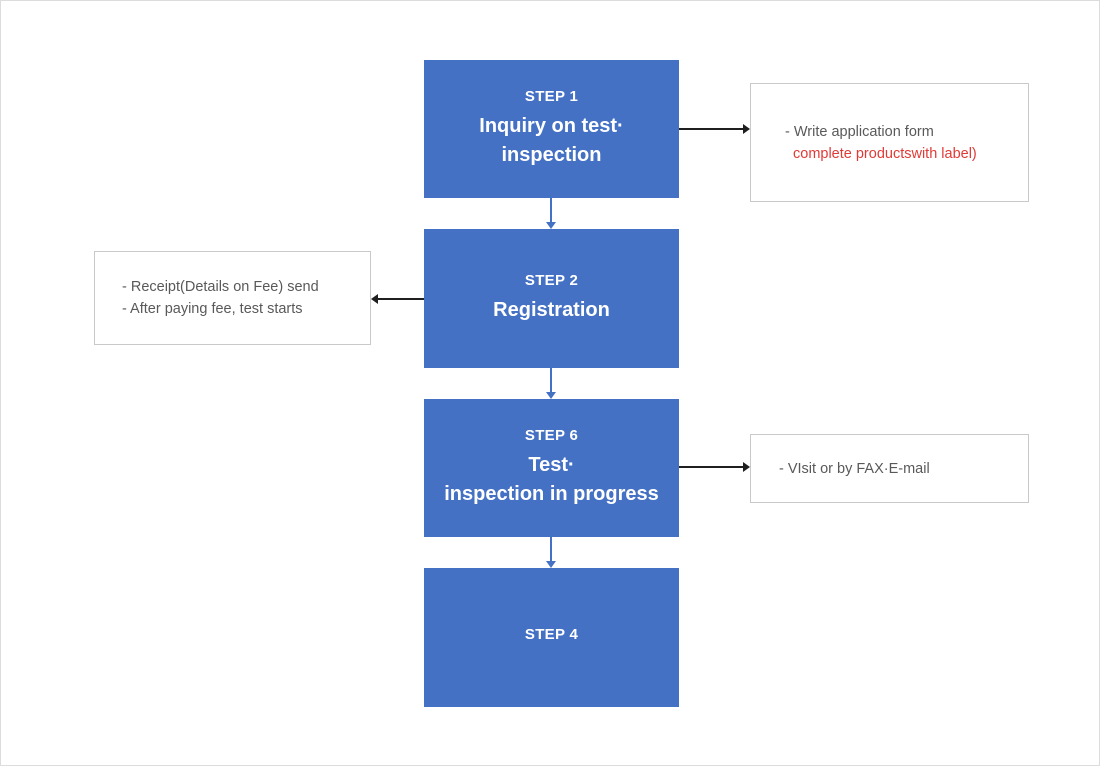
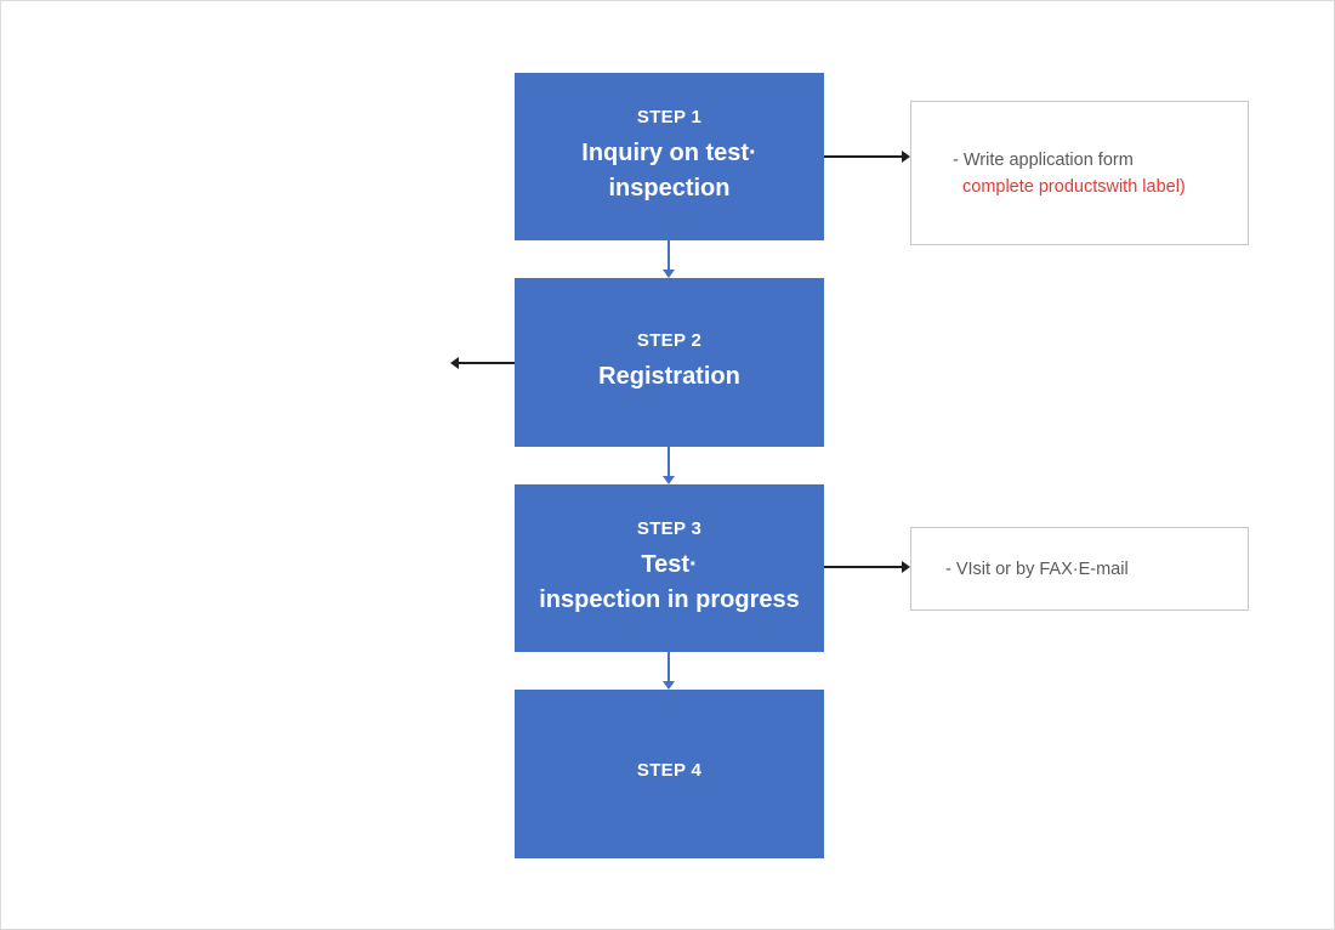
  STEP 1
  Inquiry on test·
  inspection
  STEP 2
  Registration
- STEP 6
+ STEP 3
  Test·
  inspection in progress
  STEP 4
  - Write application form
  complete productswith label)
- - Receipt(Details on Fee) send
- - After paying fee, test starts
  - VIsit or by FAX·E-mail
